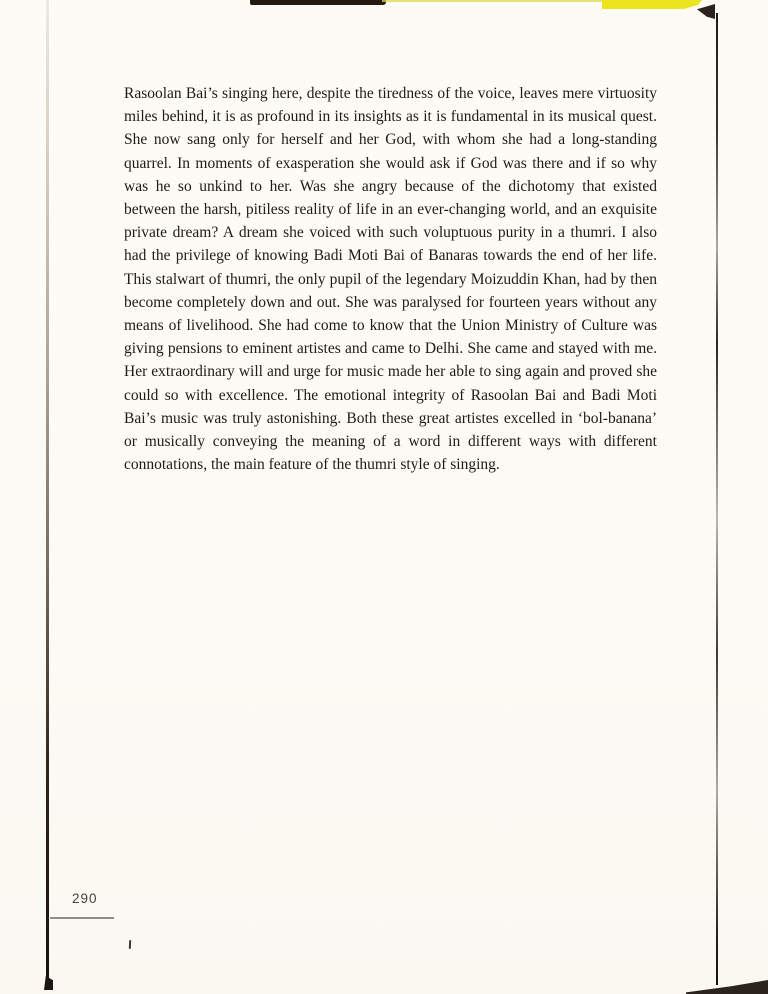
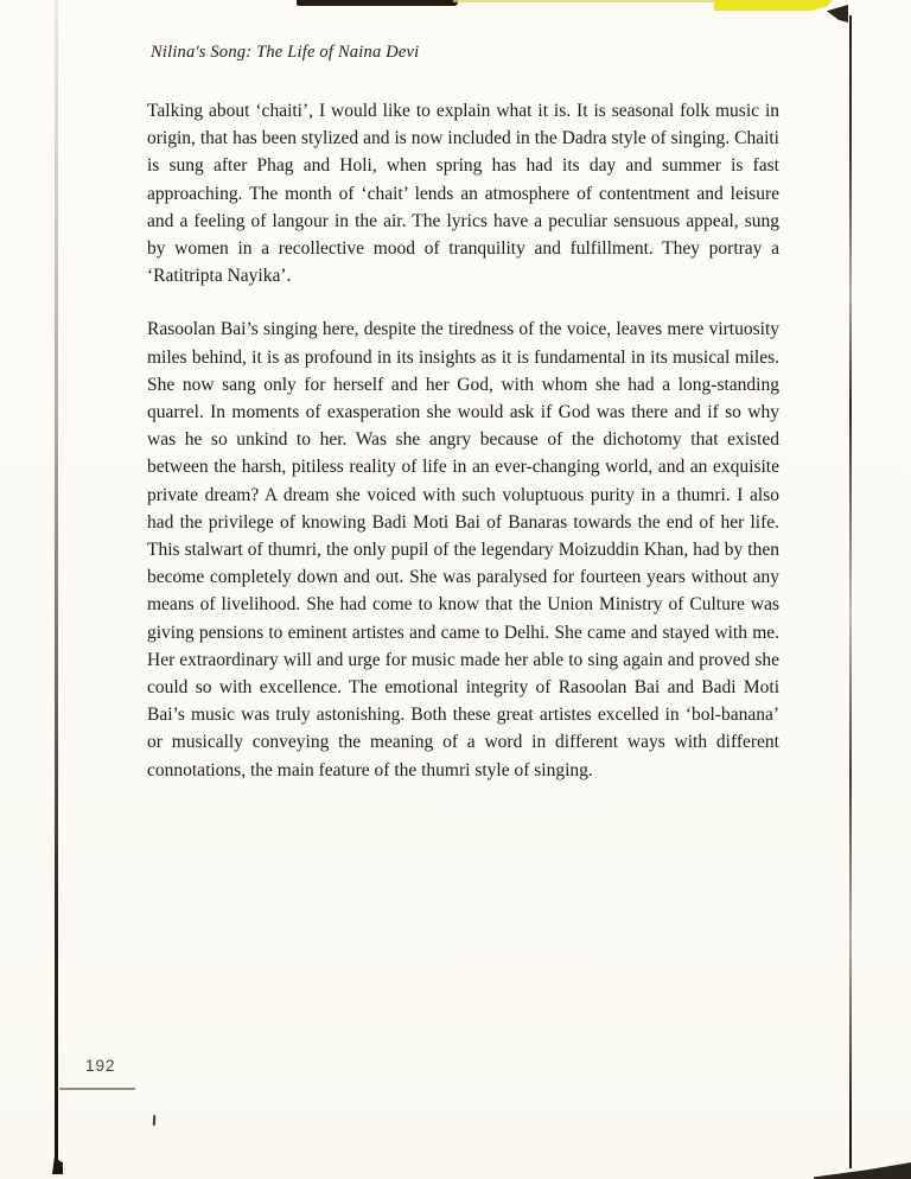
+ Nilina's Song: The Life of Naina Devi
+ Talking about ‘chaiti’, I would like to explain what it is. It is seasonal folk music in origin, that has been stylized and is now included in the Dadra style of singing. Chaiti is sung after Phag and Holi, when spring has had its day and summer is fast approaching. The month of ‘chait’ lends an atmosphere of contentment and leisure and a feeling of langour in the air. The lyrics have a peculiar sensuous appeal, sung by women in a recollective mood of tranquility and fulfillment. They portray a ‘Ratitripta Nayika’.
- Rasoolan Bai’s singing here, despite the tiredness of the voice, leaves mere virtuosity miles behind, it is as profound in its insights as it is fundamental in its musical quest. She now sang only for herself and her God, with whom she had a long-standing quarrel. In moments of exasperation she would ask if God was there and if so why was he so unkind to her. Was she angry because of the dichotomy that existed between the harsh, pitiless reality of life in an ever-changing world, and an exquisite private dream? A dream she voiced with such voluptuous purity in a thumri. I also had the privilege of knowing Badi Moti Bai of Banaras towards the end of her life. This stalwart of thumri, the only pupil of the legendary Moizuddin Khan, had by then become completely down and out. She was paralysed for fourteen years without any means of livelihood. She had come to know that the Union Ministry of Culture was giving pensions to eminent artistes and came to Delhi. She came and stayed with me. Her extraordinary will and urge for music made her able to sing again and proved she could so with excellence. The emotional integrity of Rasoolan Bai and Badi Moti Bai’s music was truly astonishing. Both these great artistes excelled in ‘bol-banana’ or musically conveying the meaning of a word in different ways with different connotations, the main feature of the thumri style of singing.
+ Rasoolan Bai’s singing here, despite the tiredness of the voice, leaves mere virtuosity miles behind, it is as profound in its insights as it is fundamental in its musical miles. She now sang only for herself and her God, with whom she had a long-standing quarrel. In moments of exasperation she would ask if God was there and if so why was he so unkind to her. Was she angry because of the dichotomy that existed between the harsh, pitiless reality of life in an ever-changing world, and an exquisite private dream? A dream she voiced with such voluptuous purity in a thumri. I also had the privilege of knowing Badi Moti Bai of Banaras towards the end of her life. This stalwart of thumri, the only pupil of the legendary Moizuddin Khan, had by then become completely down and out. She was paralysed for fourteen years without any means of livelihood. She had come to know that the Union Ministry of Culture was giving pensions to eminent artistes and came to Delhi. She came and stayed with me. Her extraordinary will and urge for music made her able to sing again and proved she could so with excellence. The emotional integrity of Rasoolan Bai and Badi Moti Bai’s music was truly astonishing. Both these great artistes excelled in ‘bol-banana’ or musically conveying the meaning of a word in different ways with different connotations, the main feature of the thumri style of singing.
- 290
+ 192
